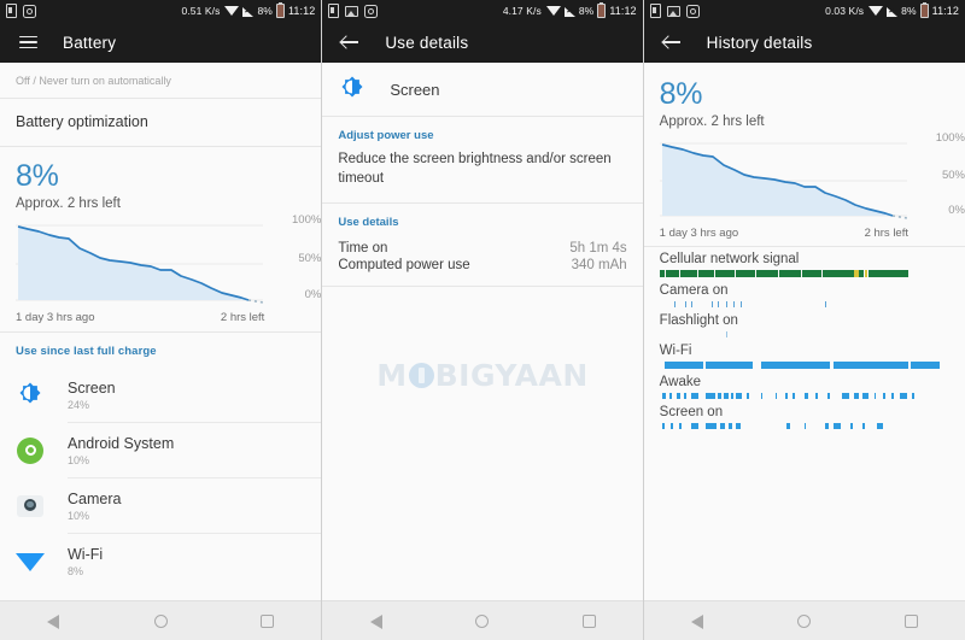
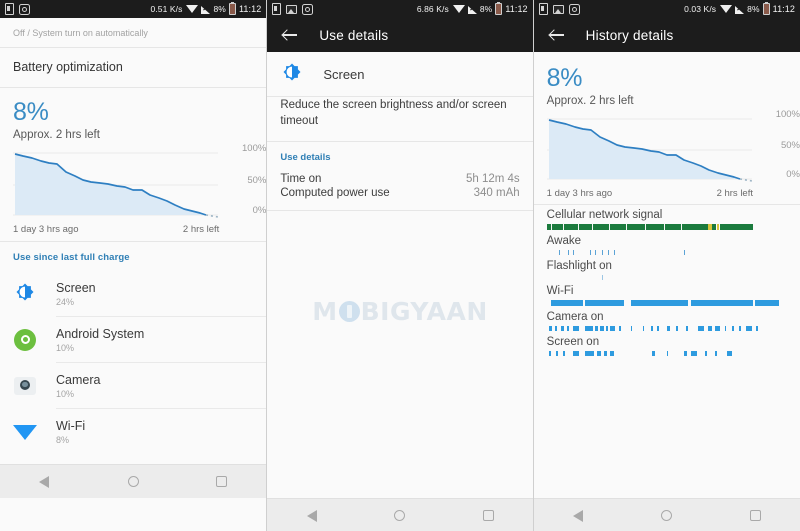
  0.51 K/s
  8%
  11:12
- Battery
- Off / Never turn on automatically
+ Off / System turn on automatically
  Battery optimization
  8%
  Approx. 2 hrs left
  100%
  50%
  0%
  1 day 3 hrs ago
  2 hrs left
  Use since last full charge
  Screen
  24%
  Android System
  10%
  Camera
  10%
  Wi-Fi
  8%
- 4.17 K/s
+ 6.86 K/s
  8%
  11:12
  Use details
  Screen
- Adjust power use
  Reduce the screen brightness and/or screen timeout
  Use details
  Time on
- 5h 1m 4s
+ 5h 12m 4s
  Computed power use
  340 mAh
  M
  BIGYAAN
  0.03 K/s
  8%
  11:12
  History details
  8%
  Approx. 2 hrs left
  100%
  50%
  0%
  1 day 3 hrs ago
  2 hrs left
  Cellular network signal
- Camera on
+ Awake
  Flashlight on
  Wi-Fi
- Awake
+ Camera on
  Screen on
